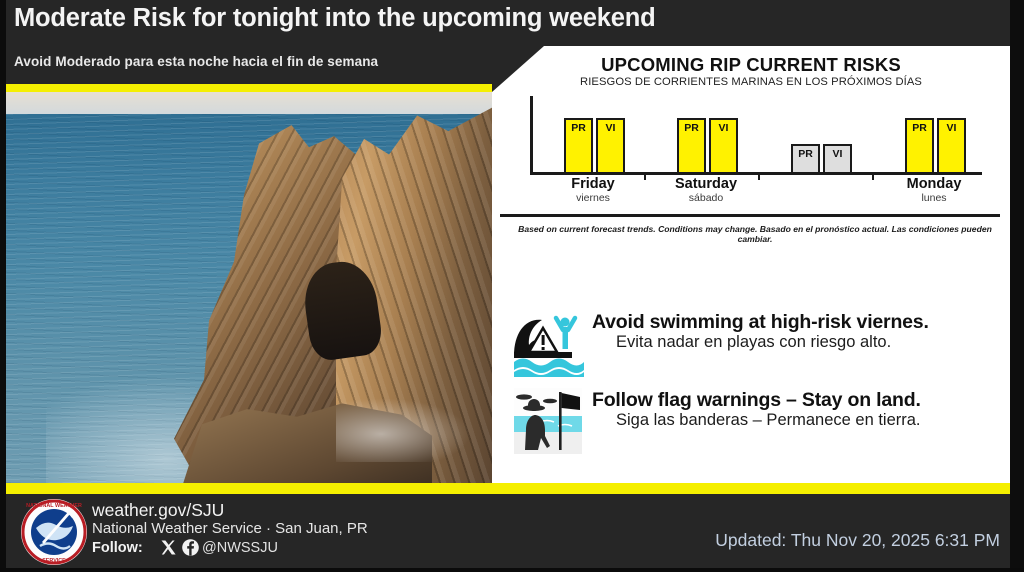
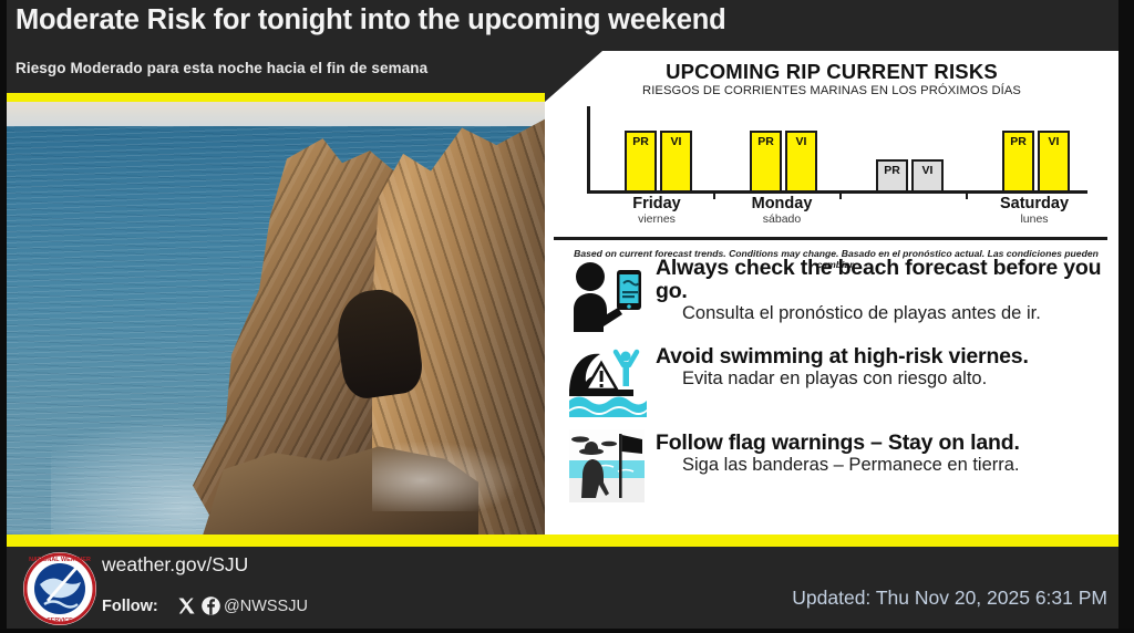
  Moderate Risk for tonight into the upcoming weekend
- Avoid Moderado para esta noche hacia el fin de semana
+ Riesgo Moderado para esta noche hacia el fin de semana
  UPCOMING RIP CURRENT RISKS
  RIESGOS DE CORRIENTES MARINAS EN LOS PRÓXIMOS DÍAS
  PR
  VI
  Friday
  viernes
  PR
  VI
- Saturday
+ Monday
  sábado
  PR
  VI
  PR
  VI
- Monday
+ Saturday
  lunes
  Based on current forecast trends. Conditions may change. Basado en el pronóstico actual. Las condiciones pueden cambiar.
+ Always check the beach forecast before you go.
+ Consulta el pronóstico de playas antes de ir.
  Avoid swimming at high-risk viernes.
  Evita nadar en playas con riesgo alto.
  Follow flag warnings – Stay on land.
  Siga las banderas – Permanece en tierra.
  weather.gov/SJU
- National Weather Service · San Juan, PR
  Follow:
  @NWSSJU
  Updated: Thu Nov 20, 2025 6:31 PM
